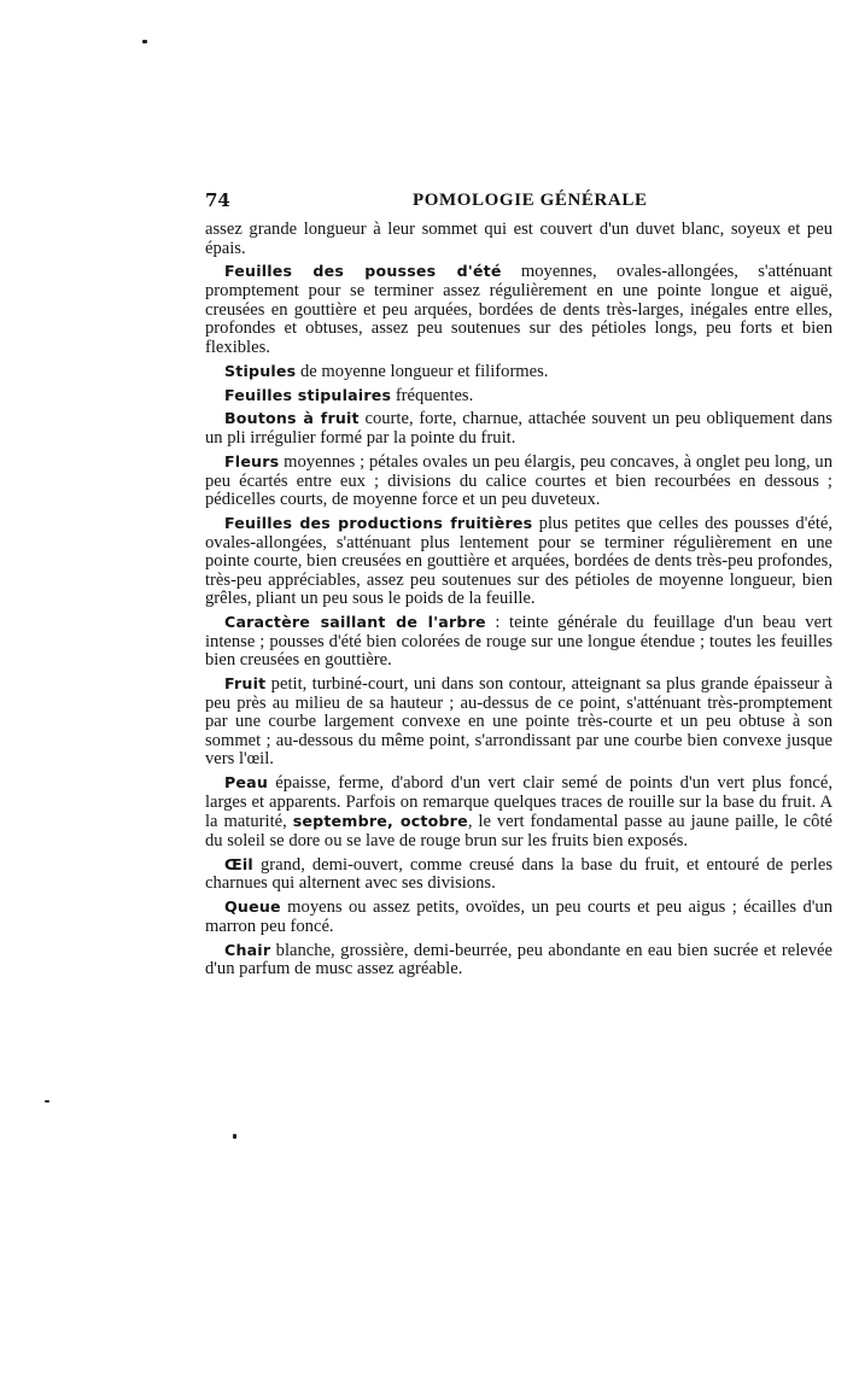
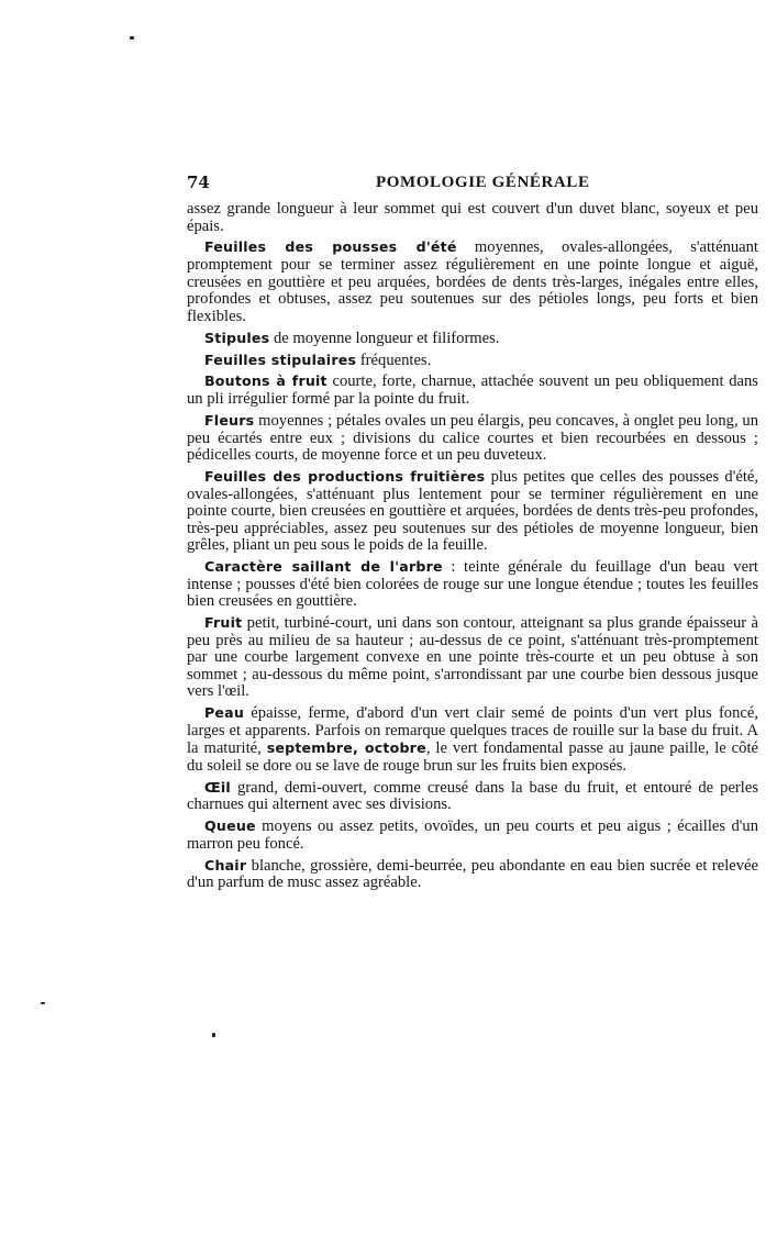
  74
  POMOLOGIE GÉNÉRALE
  assez grande longueur à leur sommet qui est couvert d'un duvet blanc, soyeux et peu épais.
  Feuilles des pousses d'été moyennes, ovales-allongées, s'atténuant promptement pour se terminer assez régulièrement en une pointe longue et aiguë, creusées en gouttière et peu arquées, bordées de dents très-larges, inégales entre elles, profondes et obtuses, assez peu soutenues sur des pétioles longs, peu forts et bien flexibles.
  Stipules de moyenne longueur et filiformes.
  Feuilles stipulaires fréquentes.
  Boutons à fruit courte, forte, charnue, attachée souvent un peu obliquement dans un pli irrégulier formé par la pointe du fruit.
  Fleurs moyennes ; pétales ovales un peu élargis, peu concaves, à onglet peu long, un peu écartés entre eux ; divisions du calice courtes et bien recourbées en dessous ; pédicelles courts, de moyenne force et un peu duveteux.
  Feuilles des productions fruitières plus petites que celles des pousses d'été, ovales-allongées, s'atténuant plus lentement pour se terminer régulièrement en une pointe courte, bien creusées en gouttière et arquées, bordées de dents très-peu profondes, très-peu appréciables, assez peu soutenues sur des pétioles de moyenne longueur, bien grêles, pliant un peu sous le poids de la feuille.
  Caractère saillant de l'arbre : teinte générale du feuillage d'un beau vert intense ; pousses d'été bien colorées de rouge sur une longue étendue ; toutes les feuilles bien creusées en gouttière.
- Fruit petit, turbiné-court, uni dans son contour, atteignant sa plus grande épaisseur à peu près au milieu de sa hauteur ; au-dessus de ce point, s'atténuant très-promptement par une courbe largement convexe en une pointe très-courte et un peu obtuse à son sommet ; au-dessous du même point, s'arrondissant par une courbe bien convexe jusque vers l'œil.
+ Fruit petit, turbiné-court, uni dans son contour, atteignant sa plus grande épaisseur à peu près au milieu de sa hauteur ; au-dessus de ce point, s'atténuant très-promptement par une courbe largement convexe en une pointe très-courte et un peu obtuse à son sommet ; au-dessous du même point, s'arrondissant par une courbe bien dessous jusque vers l'œil.
  Peau épaisse, ferme, d'abord d'un vert clair semé de points d'un vert plus foncé, larges et apparents. Parfois on remarque quelques traces de rouille sur la base du fruit. A la maturité, septembre, octobre, le vert fondamental passe au jaune paille, le côté du soleil se dore ou se lave de rouge brun sur les fruits bien exposés.
  Œil grand, demi-ouvert, comme creusé dans la base du fruit, et entouré de perles charnues qui alternent avec ses divisions.
  Queue moyens ou assez petits, ovoïdes, un peu courts et peu aigus ; écailles d'un marron peu foncé.
  Chair blanche, grossière, demi-beurrée, peu abondante en eau bien sucrée et relevée d'un parfum de musc assez agréable.
